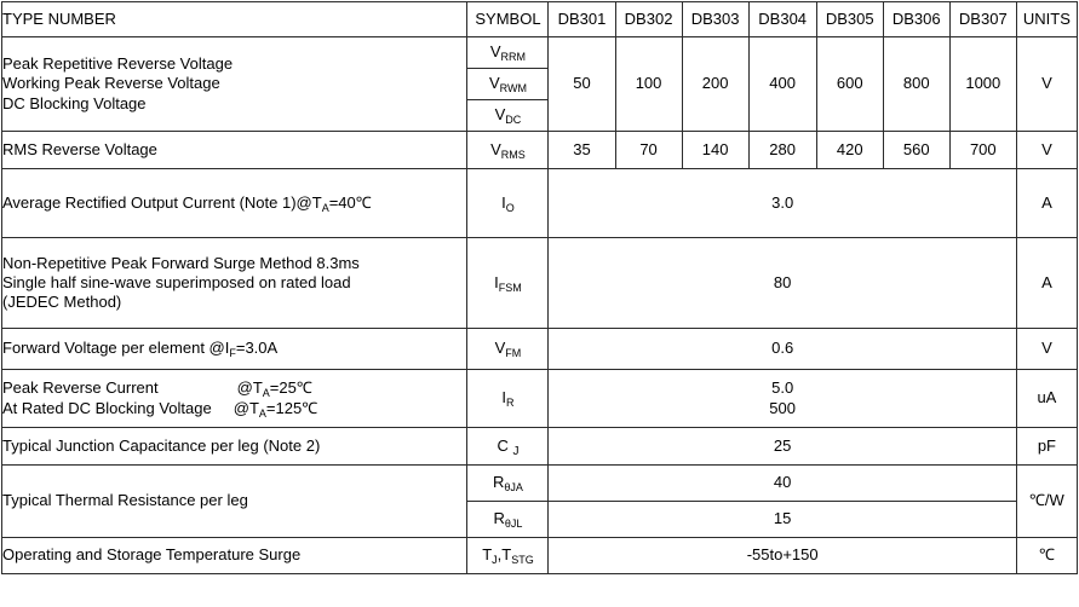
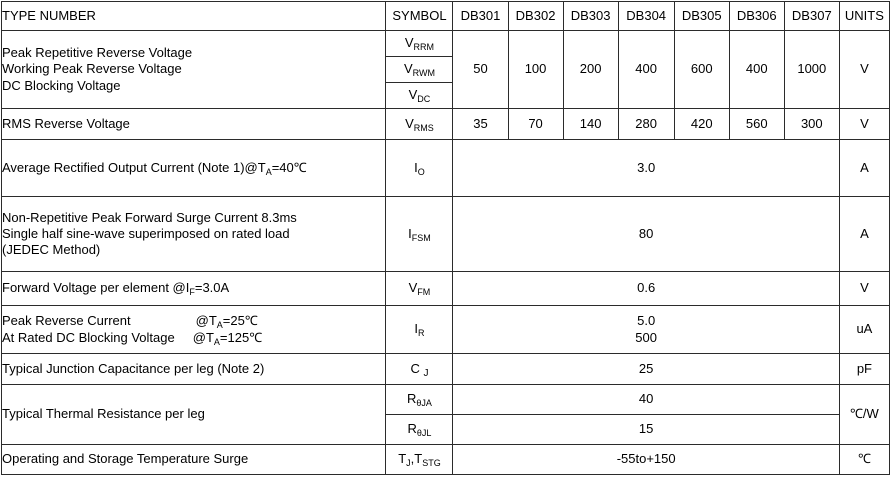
  TYPE NUMBER	SYMBOL	DB301	DB302	DB303	DB304	DB305	DB306	DB307	UNITS
- Peak Repetitive Reverse Voltage Working Peak Reverse Voltage DC Blocking Voltage	VRRM	50	100	200	400	600	800	1000	V
+ Peak Repetitive Reverse Voltage Working Peak Reverse Voltage DC Blocking Voltage	VRRM	50	100	200	400	600	400	1000	V
  VRWM
  VDC
- RMS Reverse Voltage	VRMS	35	70	140	280	420	560	700	V
+ RMS Reverse Voltage	VRMS	35	70	140	280	420	560	300	V
  Average Rectified Output Current (Note 1)@TA=40℃	IO	3.0	A
- Non-Repetitive Peak Forward Surge Method 8.3ms Single half sine-wave superimposed on rated load (JEDEC Method)	IFSM	80	A
+ Non-Repetitive Peak Forward Surge Current 8.3ms Single half sine-wave superimposed on rated load (JEDEC Method)	IFSM	80	A
  Forward Voltage per element @IF=3.0A	VFM	0.6	V
  Peak Reverse Current @TA=25℃ At Rated DC Blocking Voltage @TA=125℃	IR	5.0 500	uA
  Typical Junction Capacitance per leg (Note 2)	C J	25	pF
  Typical Thermal Resistance per leg	RθJA	40	℃/W
  RθJL	15
  Operating and Storage Temperature Surge	TJ,TSTG	-55to+150	℃
